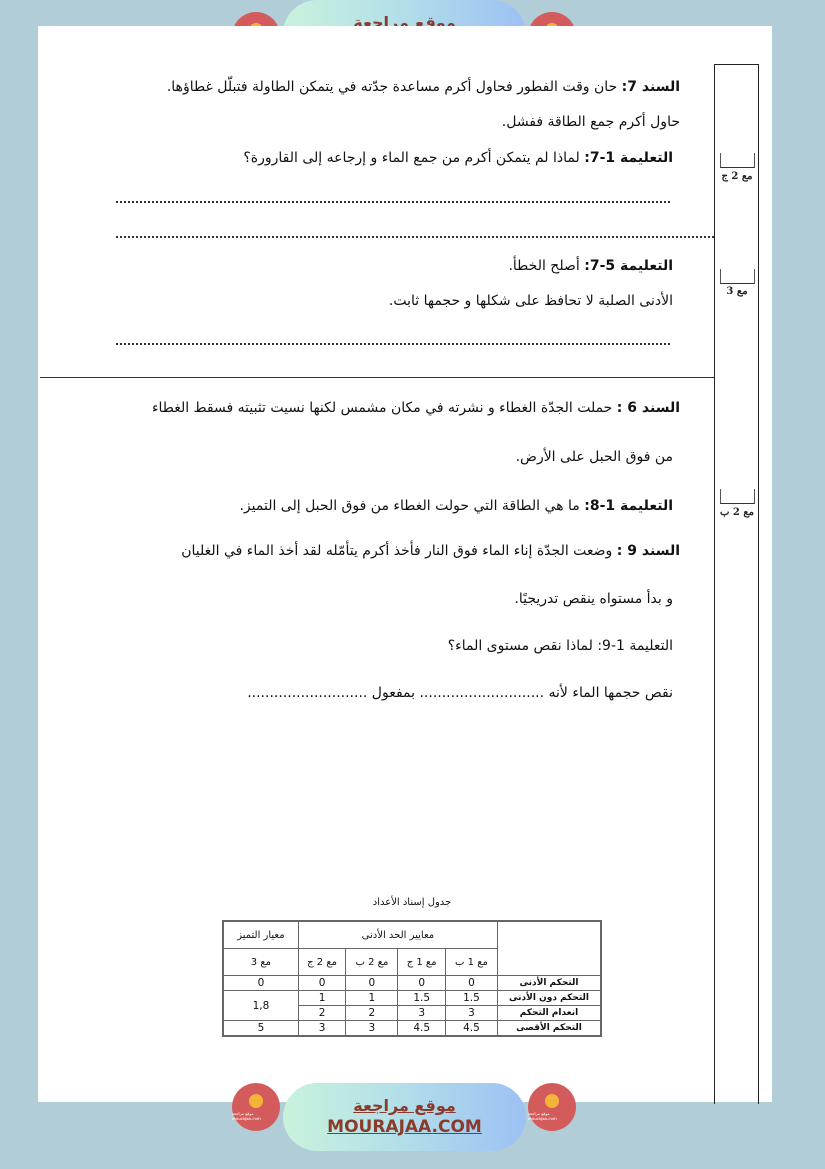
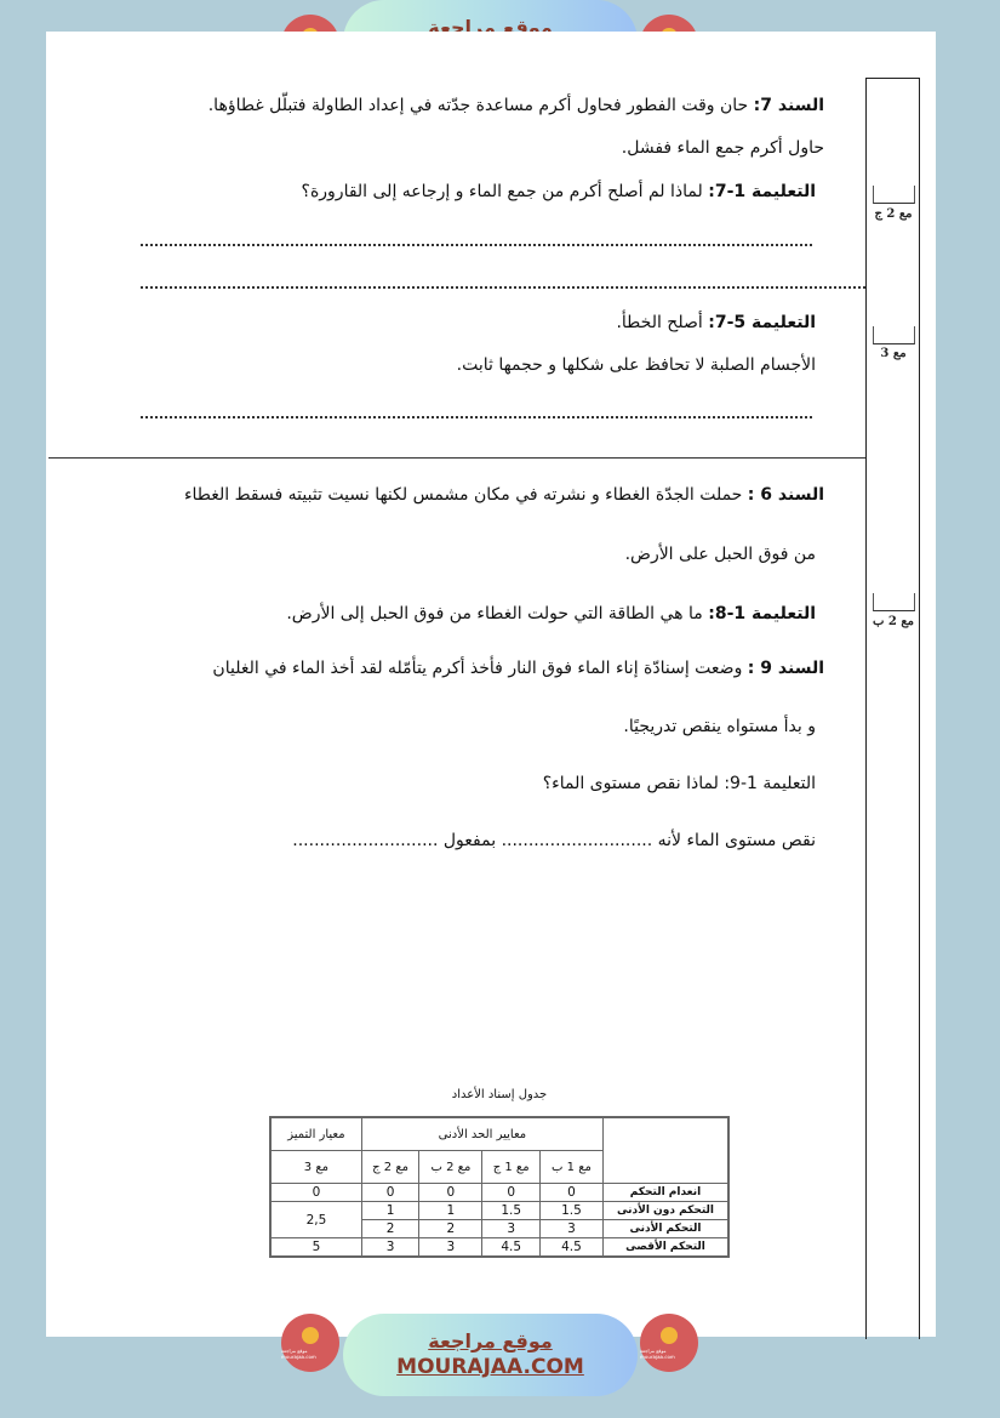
  موقع مراجعة
  مع 2 ج
  مع 3
  مع 2 ب
- السند 7: حان وقت الفطور فحاول أكرم مساعدة جدّته في يتمكن الطاولة فتبلّل غطاؤها.
+ السند 7: حان وقت الفطور فحاول أكرم مساعدة جدّته في إعداد الطاولة فتبلّل غطاؤها.
- حاول أكرم جمع الطاقة ففشل.
+ حاول أكرم جمع الماء ففشل.
- التعليمة 1-7: لماذا لم يتمكن أكرم من جمع الماء و إرجاعه إلى القارورة؟
+ التعليمة 1-7: لماذا لم أصلح أكرم من جمع الماء و إرجاعه إلى القارورة؟
  التعليمة 5-7: أصلح الخطأ.
- الأدنى الصلبة لا تحافظ على شكلها و حجمها ثابت.
+ الأجسام الصلبة لا تحافظ على شكلها و حجمها ثابت.
  السند 6 : حملت الجدّة الغطاء و نشرته في مكان مشمس لكنها نسيت تثبيته فسقط الغطاء
  من فوق الحبل على الأرض.
- التعليمة 1-8: ما هي الطاقة التي حولت الغطاء من فوق الحبل إلى التميز.
+ التعليمة 1-8: ما هي الطاقة التي حولت الغطاء من فوق الحبل إلى الأرض.
- السند 9 : وضعت الجدّة إناء الماء فوق النار فأخذ أكرم يتأمّله لقد أخذ الماء في الغليان
+ السند 9 : وضعت إسنادّة إناء الماء فوق النار فأخذ أكرم يتأمّله لقد أخذ الماء في الغليان
  و بدأ مستواه ينقص تدريجيًا.
  التعليمة 1-9: لماذا نقص مستوى الماء؟
- نقص حجمها الماء لأنه ............................ بمفعول ...........................
+ نقص مستوى الماء لأنه ............................ بمفعول ...........................
  جدول إسناد الأعداد
  	معايير الحد الأدنى	معيار التميز
  مع 1 ب	مع 1 ج	مع 2 ب	مع 2 ج	مع 3
- التحكم الأدنى	0	0	0	0	0
+ انعدام التحكم	0	0	0	0	0
- التحكم دون الأدنى	1.5	1.5	1	1	1,8
+ التحكم دون الأدنى	1.5	1.5	1	1	2,5
- انعدام التحكم	3	3	2	2
+ التحكم الأدنى	3	3	2	2
  التحكم الأقصى	4.5	4.5	3	3	5
  موقع مراجعة
  MOURAJAA.COM
